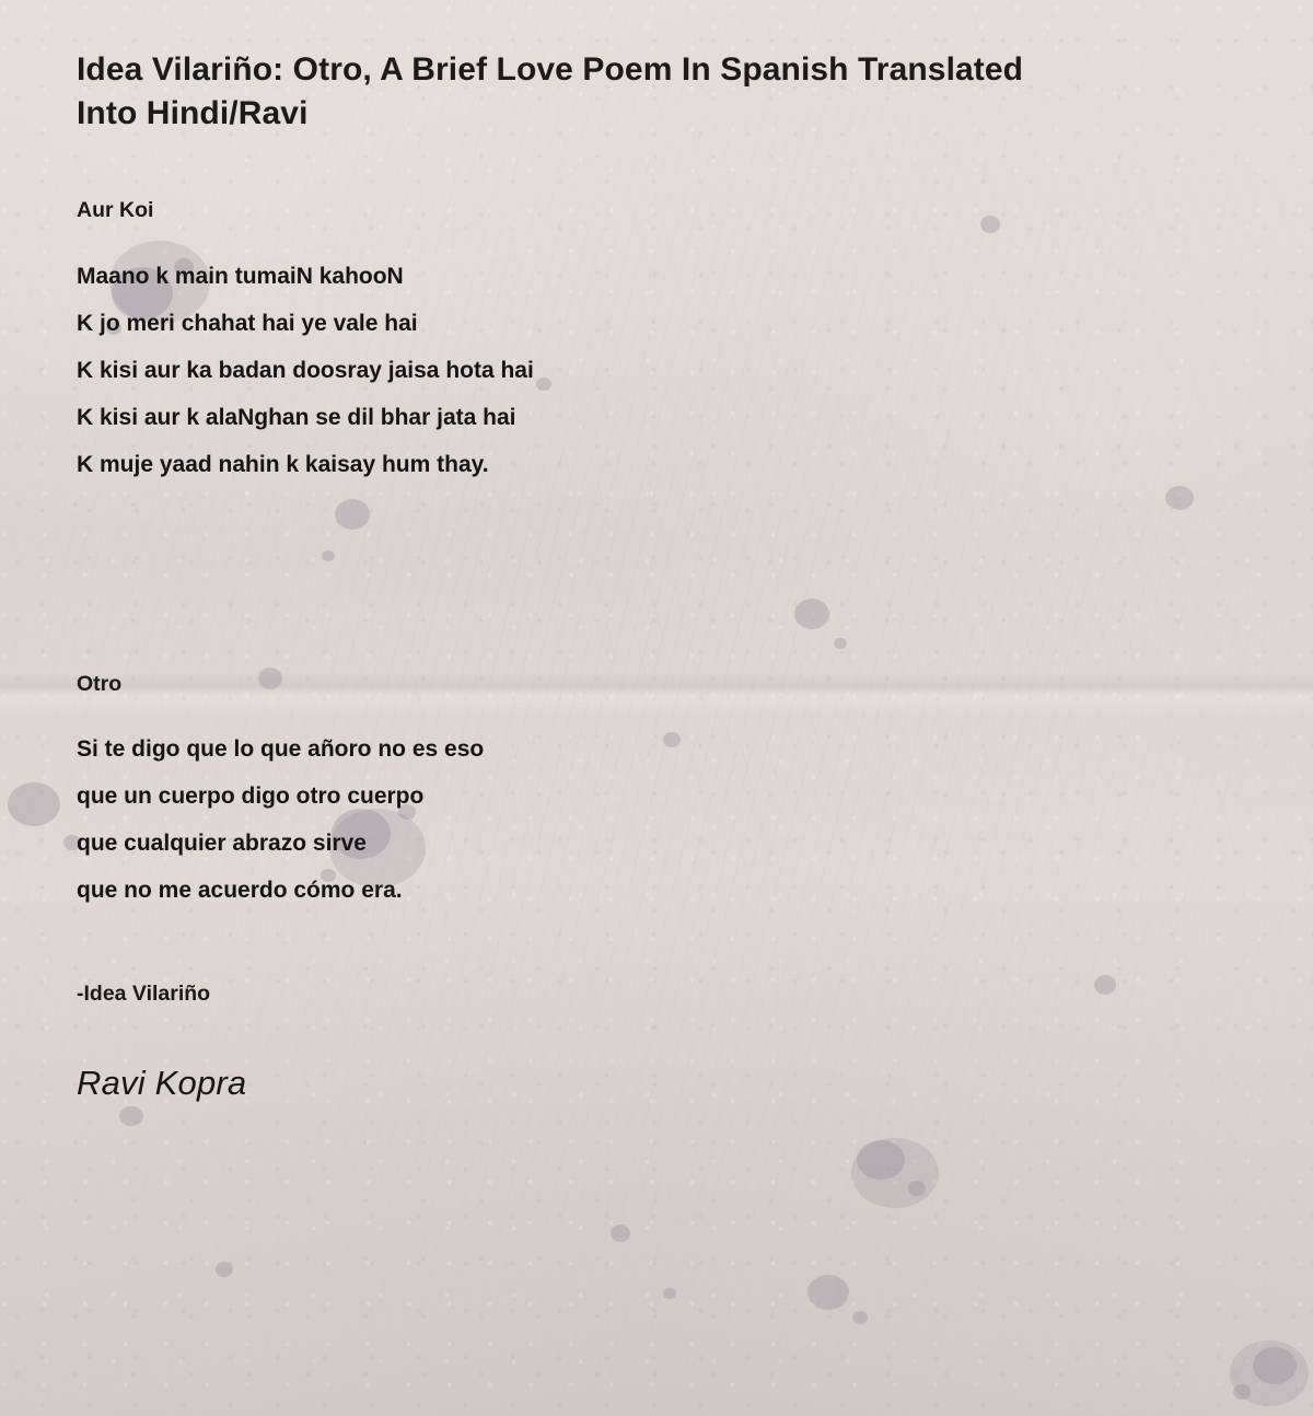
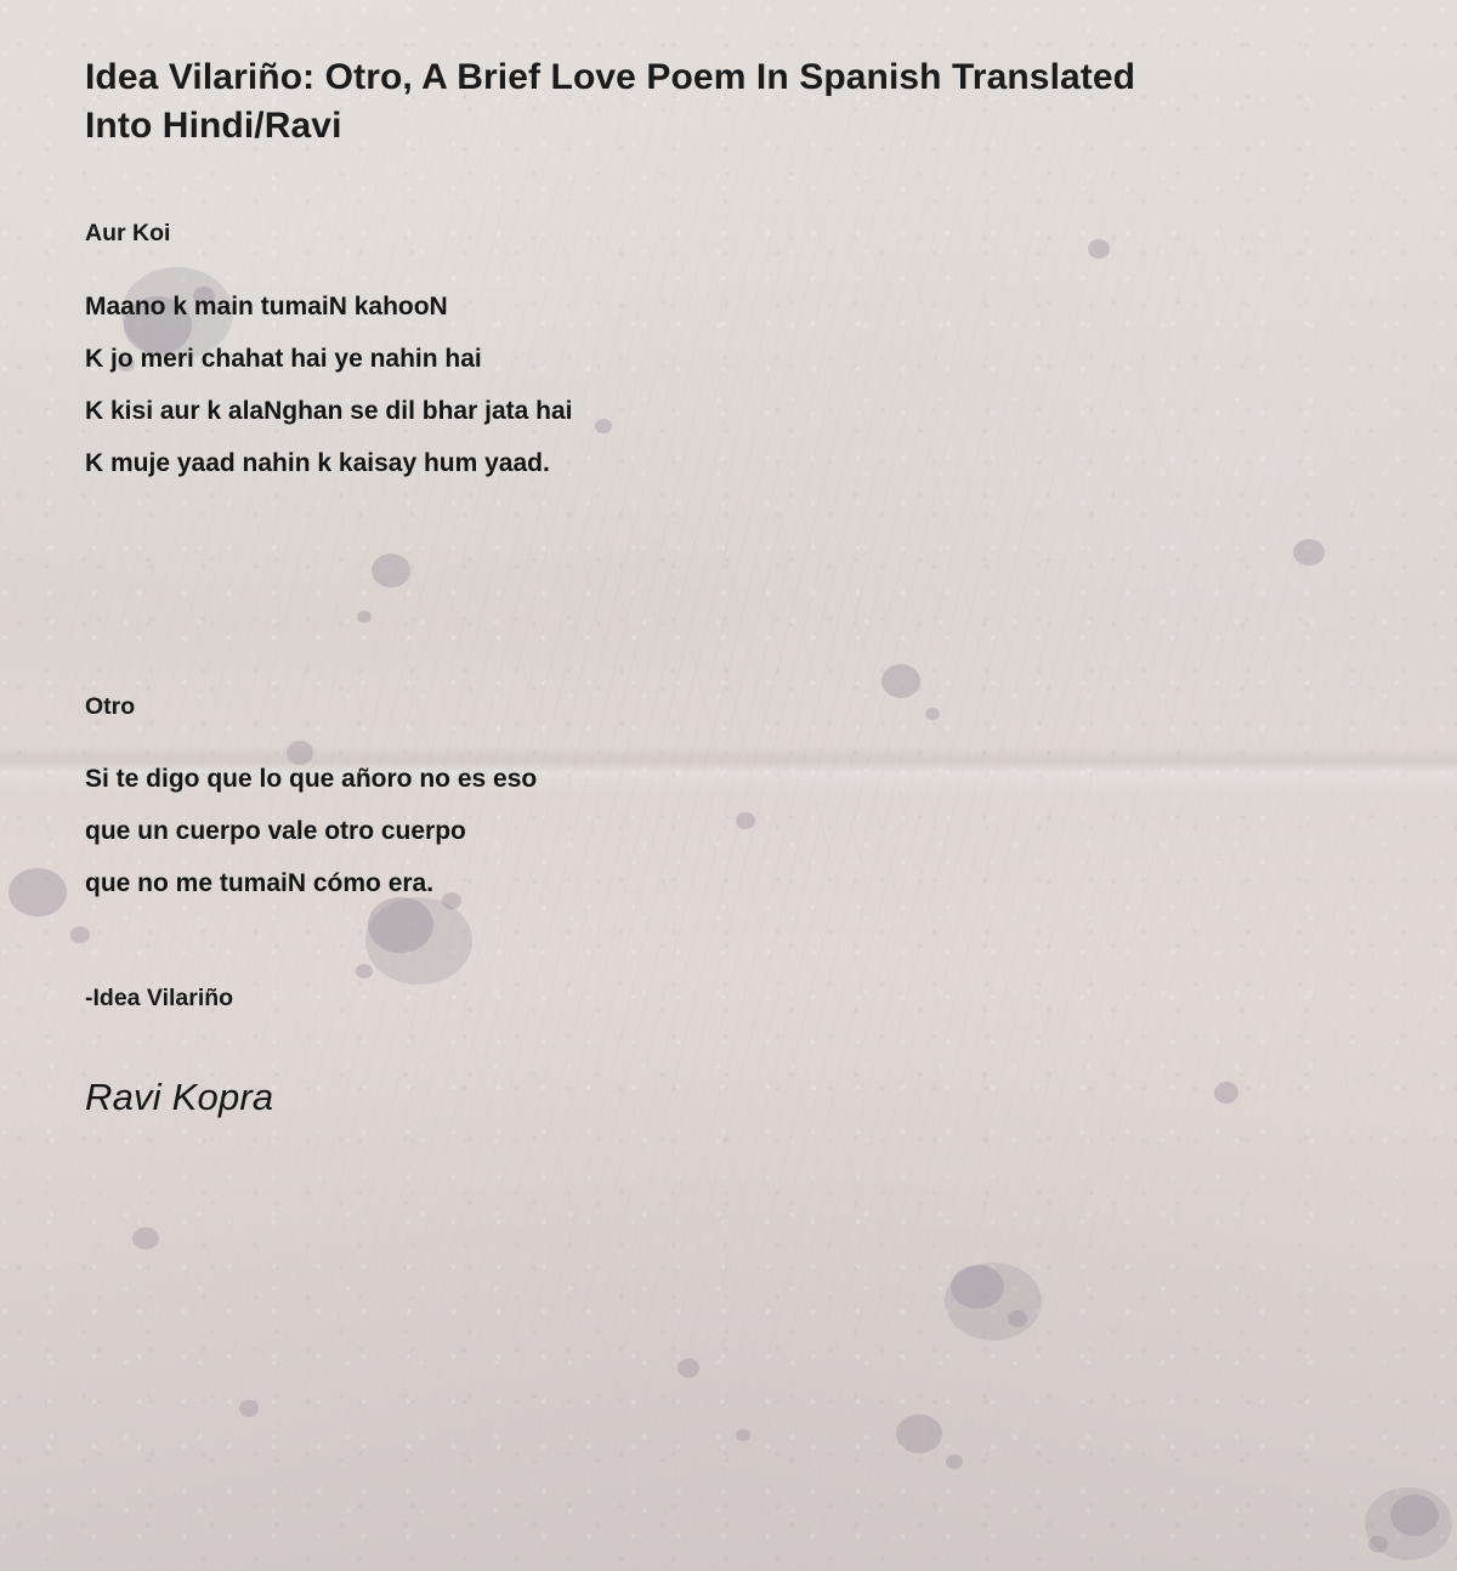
  Idea Vilariño: Otro, A Brief Love Poem In Spanish Translated Into Hindi/Ravi
  Aur Koi
  Maano k main tumaiN kahooN
- K jo meri chahat hai ye vale hai
+ K jo meri chahat hai ye nahin hai
- K kisi aur ka badan doosray jaisa hota hai
  K kisi aur k alaNghan se dil bhar jata hai
- K muje yaad nahin k kaisay hum thay.
+ K muje yaad nahin k kaisay hum yaad.
  Otro
  Si te digo que lo que añoro no es eso
- que un cuerpo digo otro cuerpo
+ que un cuerpo vale otro cuerpo
- que cualquier abrazo sirve
- que no me acuerdo cómo era.
+ que no me tumaiN cómo era.
  -Idea Vilariño
  Ravi Kopra
